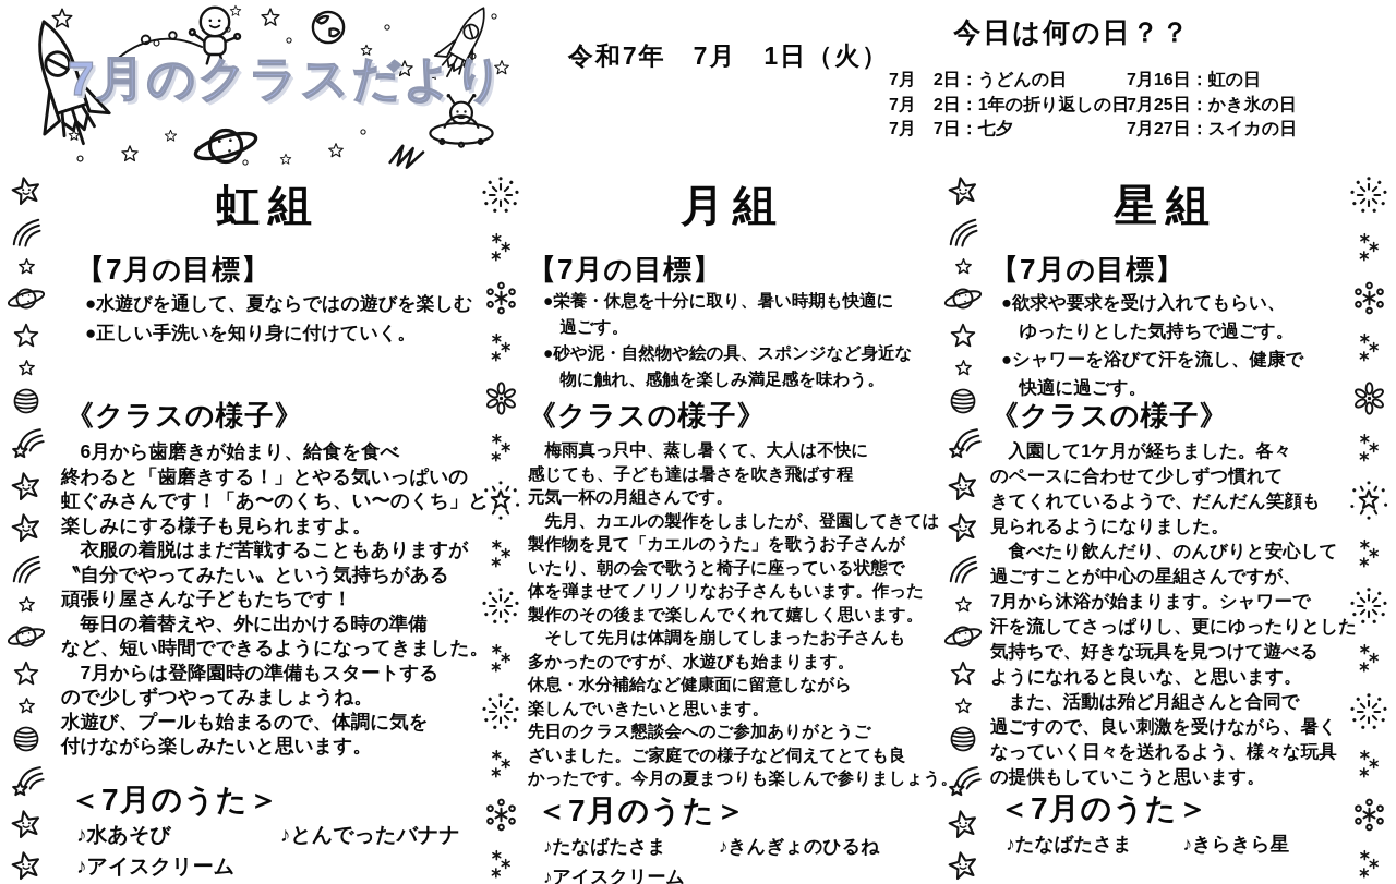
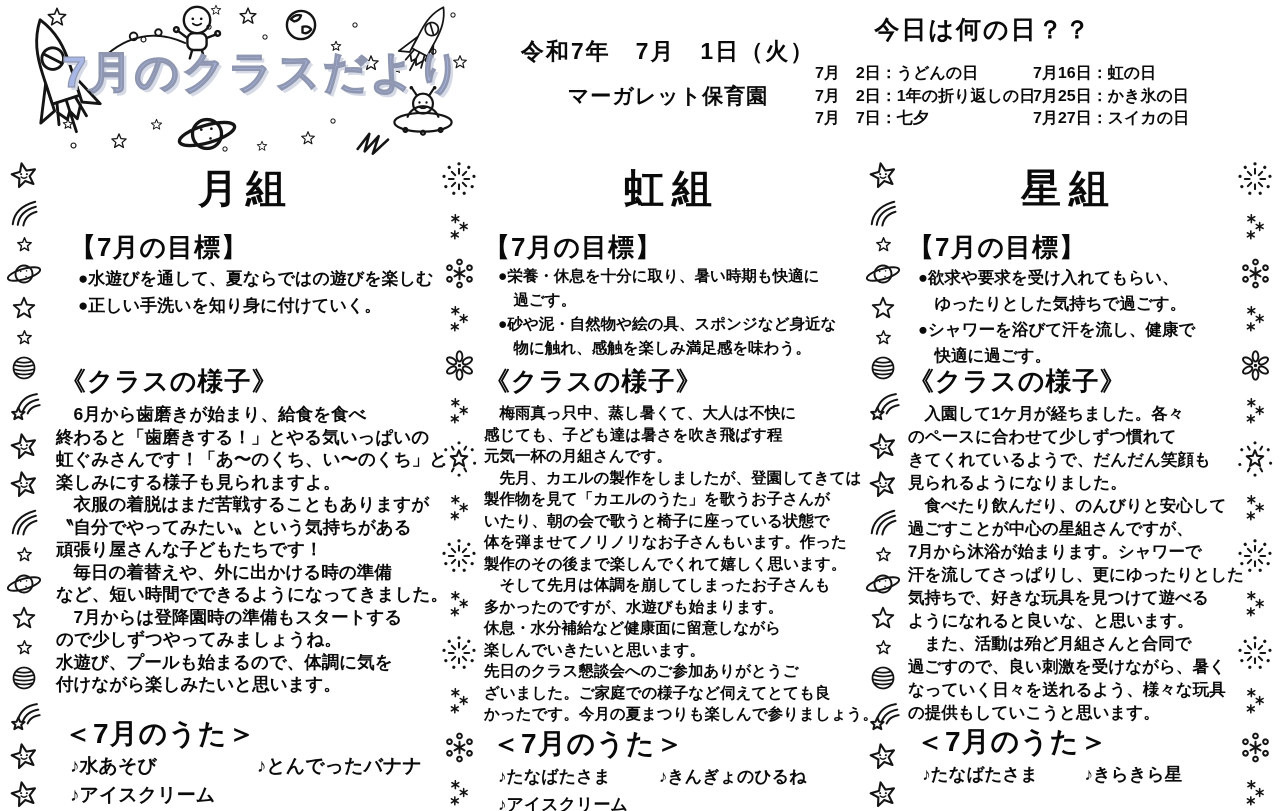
  7月のクラスだより
  令和7年 7月 1日（火）
+ マーガレット保育園
  今日は何の日？？
  7月 2日：うどんの日
  7月 2日：1年の折り返しの日
  7月 7日：七夕
  7月16日：虹の日
  7月25日：かき氷の日
  7月27日：スイカの日
- 虹組
+ 月組
  【7月の目標】
  ●水遊びを通して、夏ならではの遊びを楽しむ
  ●正しい手洗いを知り身に付けていく。
  《クラスの様子》
  6月から歯磨きが始まり、給食を食べ
  終わると「歯磨きする！」とやる気いっぱいの
  虹ぐみさんです！「あ〜のくち、い〜のくち」
  楽しみにする様子も見られますよ。
  衣服の着脱はまだ苦戦することもありますが
  〝自分でやってみたい〟という気持ちがある
  頑張り屋さんな子どもたちです！
  毎日の着替えや、外に出かける時の準備
  など、短い時間でできるようになってきました
  7月からは登降園時の準備もスタートする
  ので少しずつやってみましょうね。
  水遊び、プールも始まるので、体調に気を
  付けながら楽しみたいと思います。
  ＜7月のうた＞
  ♪水あそび
  ♪とんでったバナナ
  ♪アイスクリーム
- 月組
+ 虹組
  【7月の目標】
  ●栄養・休息を十分に取り、暑い時期も快適に
  過ごす。
  ●砂や泥・自然物や絵の具、スポンジなど身近な
  物に触れ、感触を楽しみ満足感を味わう。
  《クラスの様子》
  梅雨真っ只中、蒸し暑くて、大人は不快に
  感じても、子ども達は暑さを吹き飛ばす程
  元気一杯の月組さんです。
  先月、カエルの製作をしましたが、登園してきては
  製作物を見て「カエルのうた」を歌うお子さんが
  いたり、朝の会で歌うと椅子に座っている状態で
  体を弾ませてノリノリなお子さんもいます。作った
  製作のその後まで楽しんでくれて嬉しく思います。
  そして先月は体調を崩してしまったお子さんも
  多かったのですが、水遊びも始まります。
  休息・水分補給など健康面に留意しながら
  楽しんでいきたいと思います。
  先日のクラス懇談会へのご参加ありがとうご
  ざいました。ご家庭での様子など伺えてとても良
  かったです。今月の夏まつりも楽しんで参りましょう
  ＜7月のうた＞
  ♪たなばたさま
  ♪きんぎょのひるね
  ♪アイスクリーム
  星組
  【7月の目標】
  ●欲求や要求を受け入れてもらい、
  ゆったりとした気持ちで過ごす。
  ●シャワーを浴びて汗を流し、健康で
  快適に過ごす。
  《クラスの様子》
  入園して1ケ月が経ちました。各々
  のペースに合わせて少しずつ慣れて
  きてくれているようで、だんだん笑顔も
  見られるようになりました。
  食べたり飲んだり、のんびりと安心して
  過ごすことが中心の星組さんですが、
  7月から沐浴が始まります。シャワーで
  汗を流してさっぱりし、更にゆったりとし
  気持ちで、好きな玩具を見つけて遊べる
  ようになれると良いな、と思います。
  また、活動は殆ど月組さんと合同で
  過ごすので、良い刺激を受けながら、暑く
  なっていく日々を送れるよう、様々な玩具
  の提供もしていこうと思います。
  ＜7月のうた＞
  ♪たなばたさま
  ♪きらきら星
